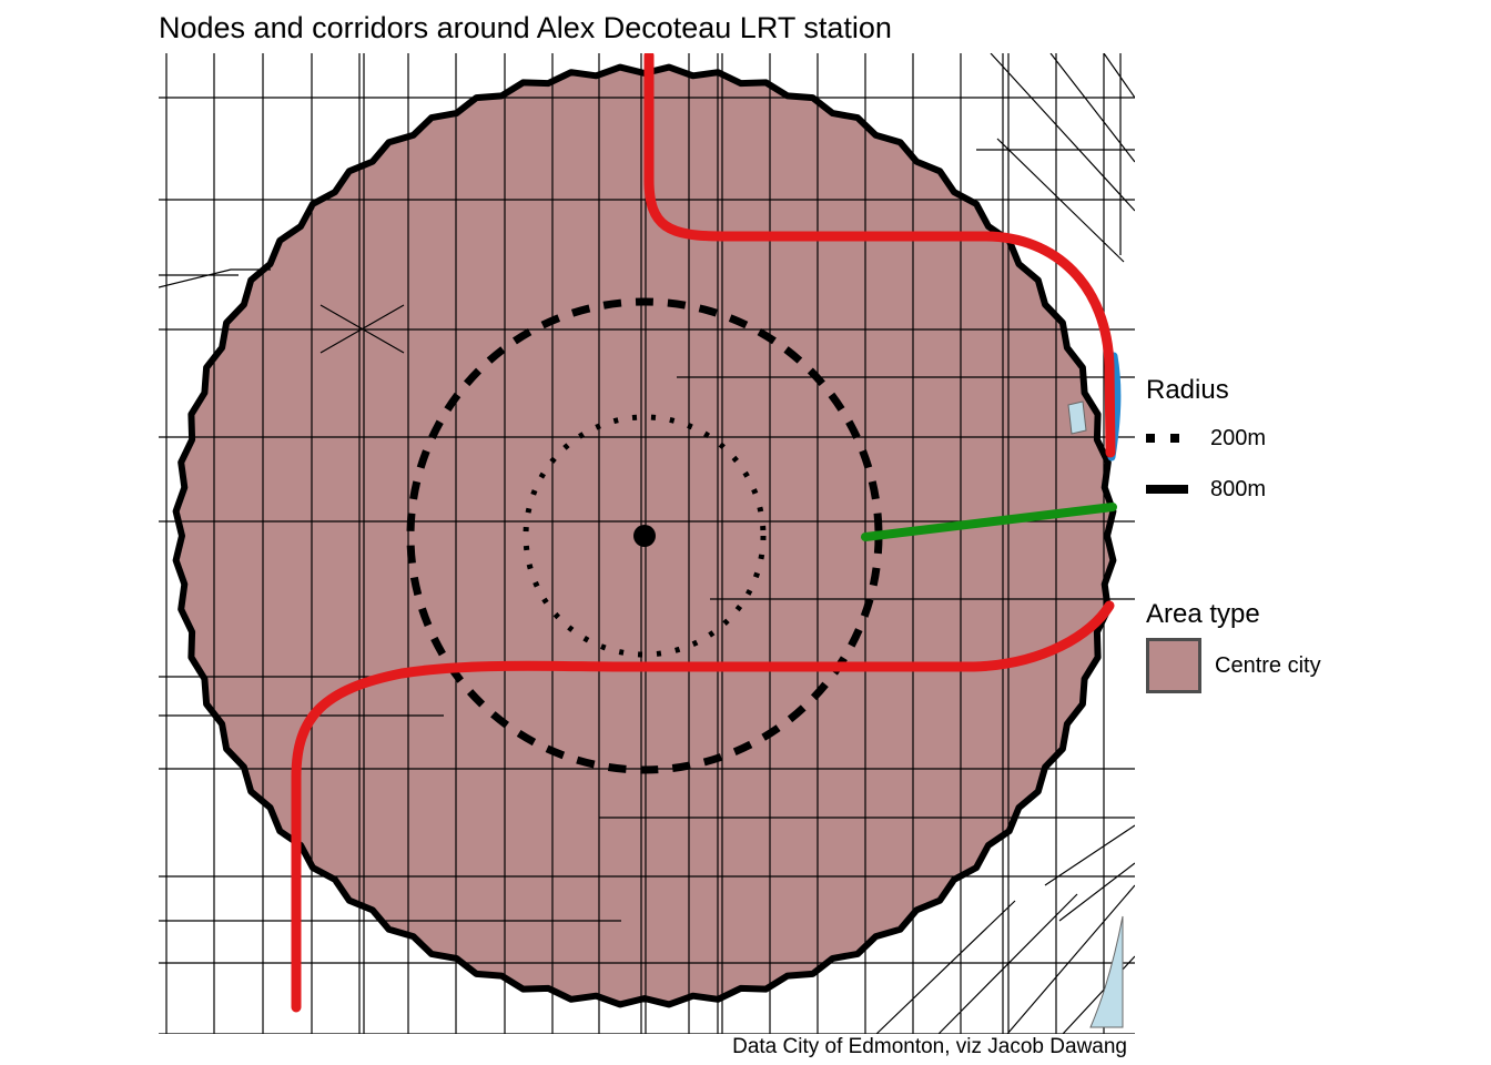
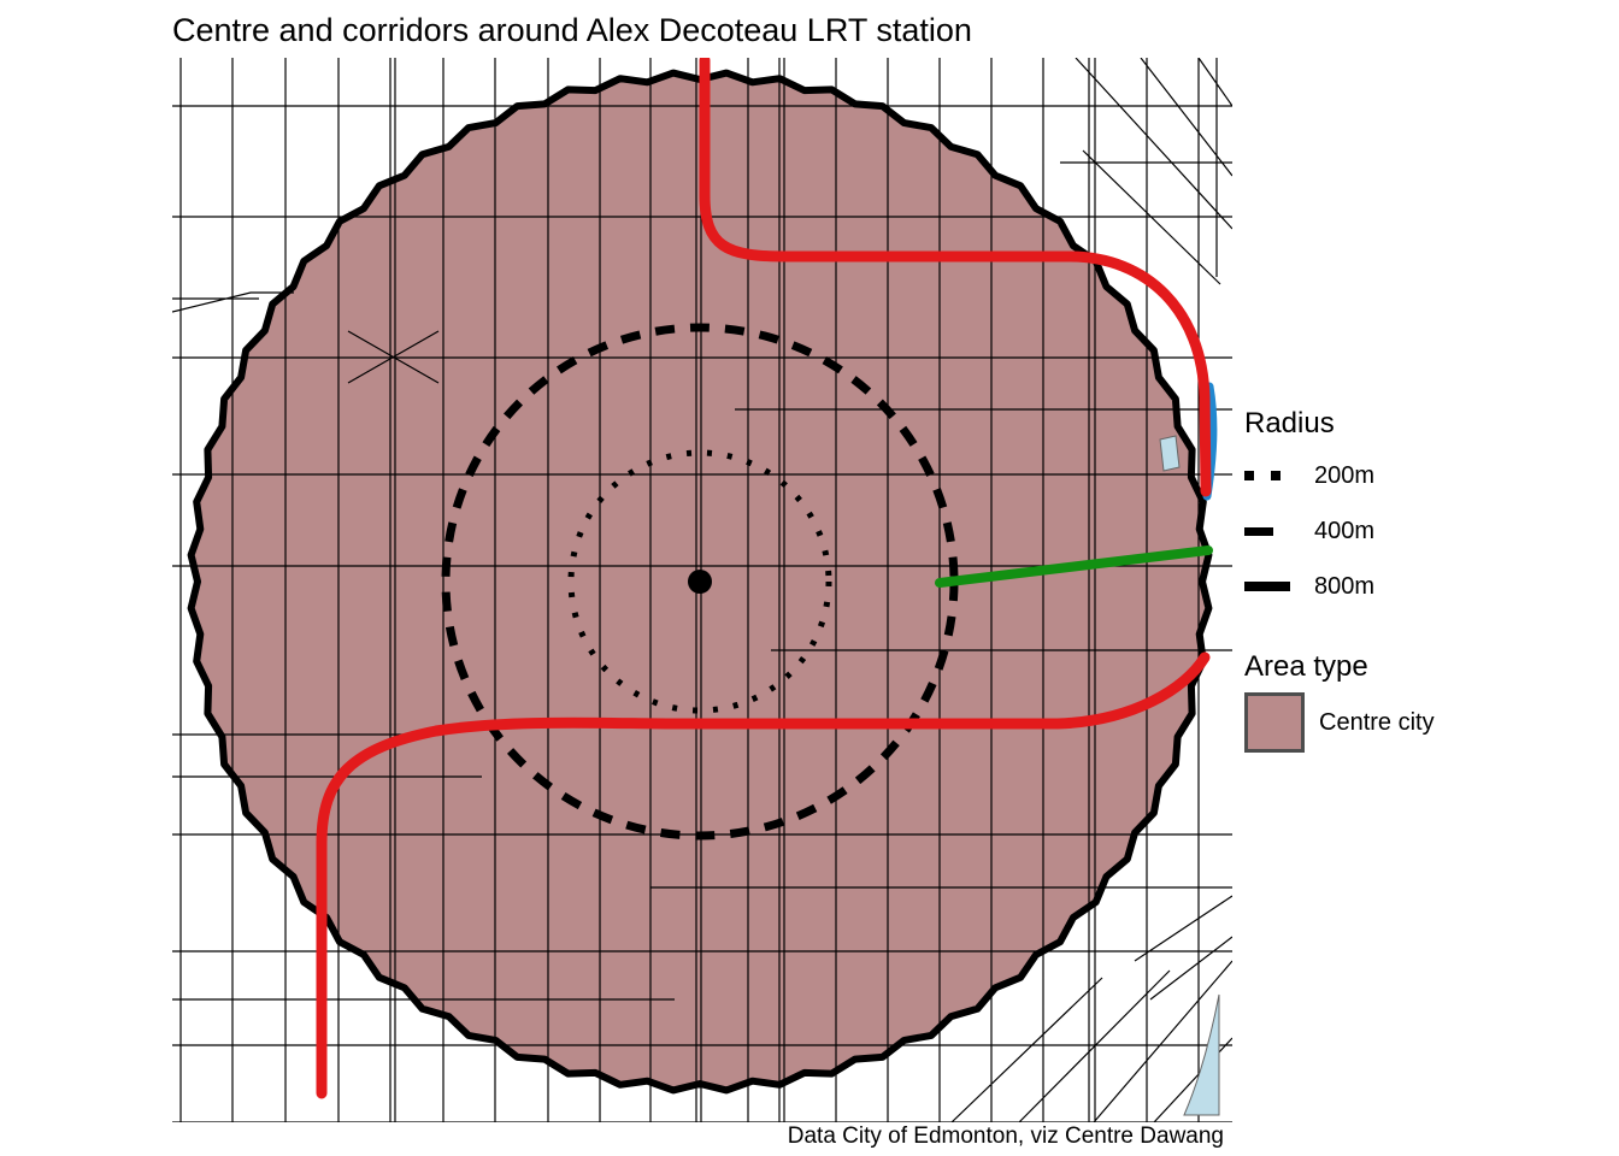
- Nodes and corridors around Alex Decoteau LRT station
+ Centre and corridors around Alex Decoteau LRT station
  Radius
  200m
+ 400m
  800m
  Area type
  Centre city
- Data City of Edmonton, viz Jacob Dawang
+ Data City of Edmonton, viz Centre Dawang
